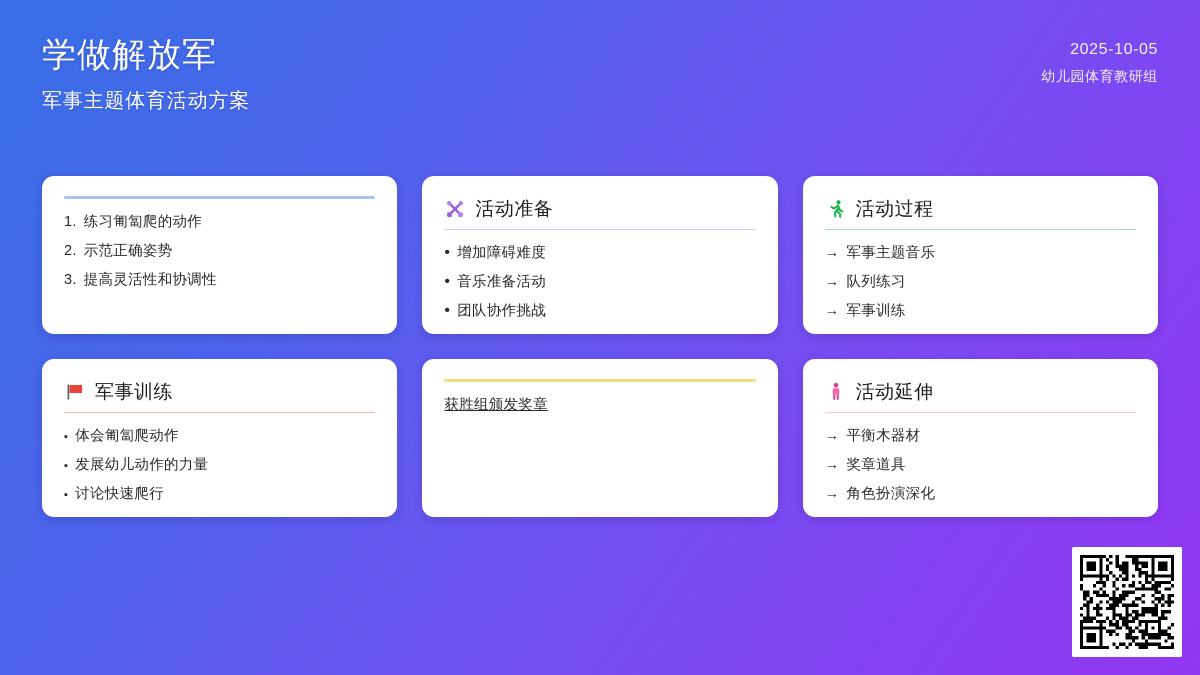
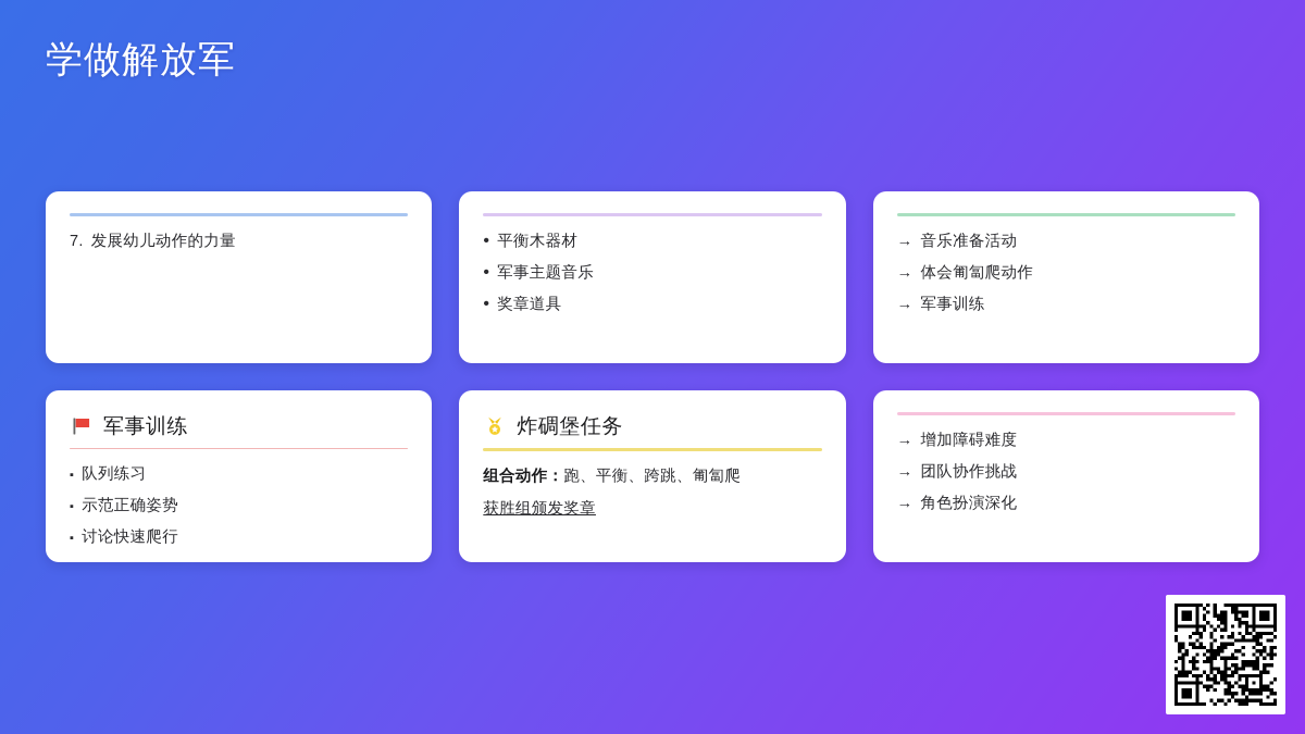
  学做解放军
- 军事主题体育活动方案
- 2025-10-05
- 幼儿园体育教研组
- 1.
- 练习匍匐爬的动作
- 2.
+ 7.
- 示范正确姿势
+ 发展幼儿动作的力量
- 3.
- 提高灵活性和协调性
- 活动准备
  •
- 增加障碍难度
+ 平衡木器材
  •
- 音乐准备活动
+ 军事主题音乐
  •
- 团队协作挑战
+ 奖章道具
- 活动过程
  →
- 军事主题音乐
+ 音乐准备活动
  →
- 队列练习
+ 体会匍匐爬动作
  →
  军事训练
  军事训练
  ▪
- 体会匍匐爬动作
+ 队列练习
  ▪
- 发展幼儿动作的力量
+ 示范正确姿势
  ▪
  讨论快速爬行
+ 炸碉堡任务
+ 组合动作：跑、平衡、跨跳、匍匐爬
  获胜组颁发奖章
- 活动延伸
  →
- 平衡木器材
+ 增加障碍难度
  →
- 奖章道具
+ 团队协作挑战
  →
  角色扮演深化
